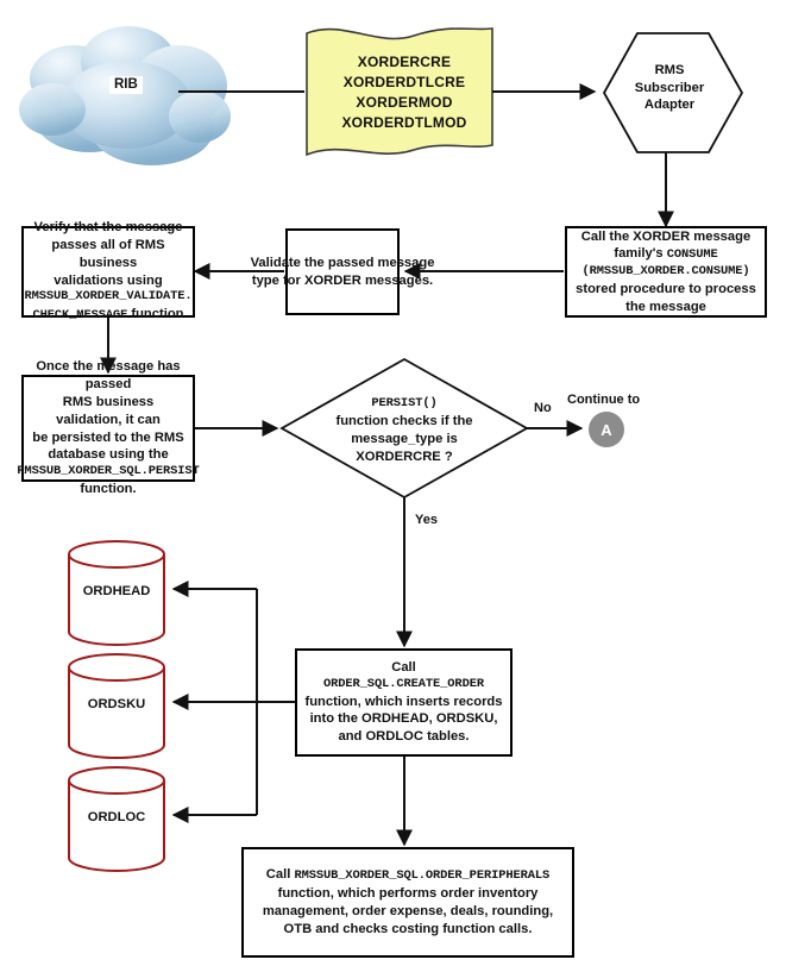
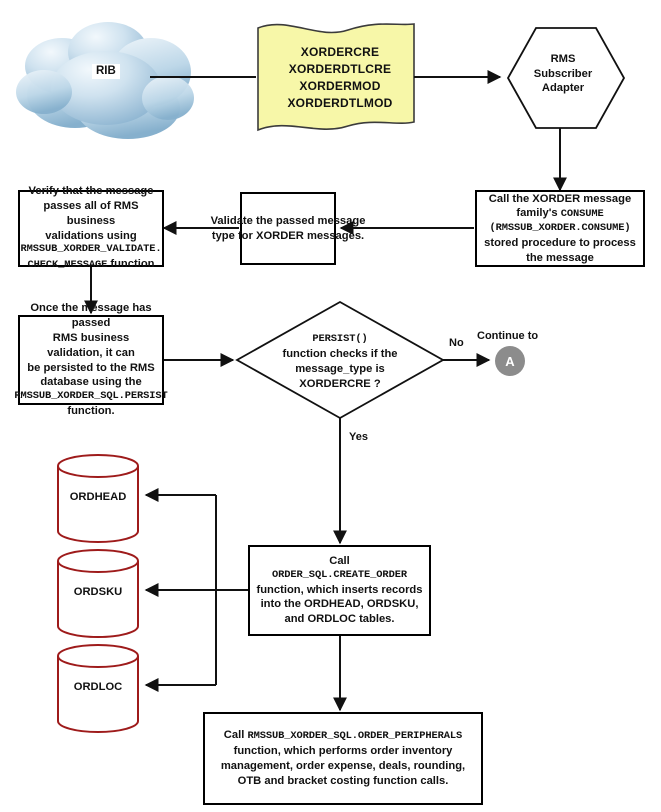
  RIB
  XORDERCRE
  XORDERDTLCRE
  XORDERMOD
  XORDERDTLMOD
  RMS
  Subscriber
  Adapter
  Call the XORDER message
  family's CONSUME
  (RMSSUB_XORDER.CONSUME)
  stored procedure to process
  the message
  Validate the passed message
  type for XORDER messages.
  Verify that the message
  passes all of RMS business
  validations using
  RMSSUB_XORDER_VALIDATE.
  CHECK_MESSAGE function
  Once the message has passed
  RMS business validation, it can
  be persisted to the RMS
  database using the
  RMSSUB_XORDER_SQL.PERSIST
  function.
  PERSIST()
  function checks if the
  message_type is
  XORDERCRE ?
  No
  Yes
  Continue to
  A
  ORDHEAD
  ORDSKU
  ORDLOC
  Call
  ORDER_SQL.CREATE_ORDER
  function, which inserts records
  into the ORDHEAD, ORDSKU,
  and ORDLOC tables.
  Call RMSSUB_XORDER_SQL.ORDER_PERIPHERALS
  function, which performs order inventory
  management, order expense, deals, rounding,
- OTB and checks costing function calls.
+ OTB and bracket costing function calls.
